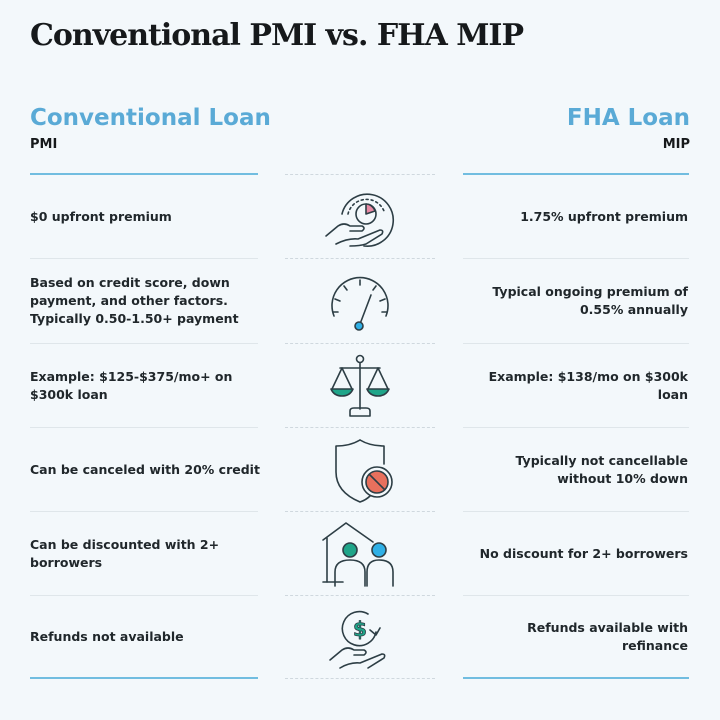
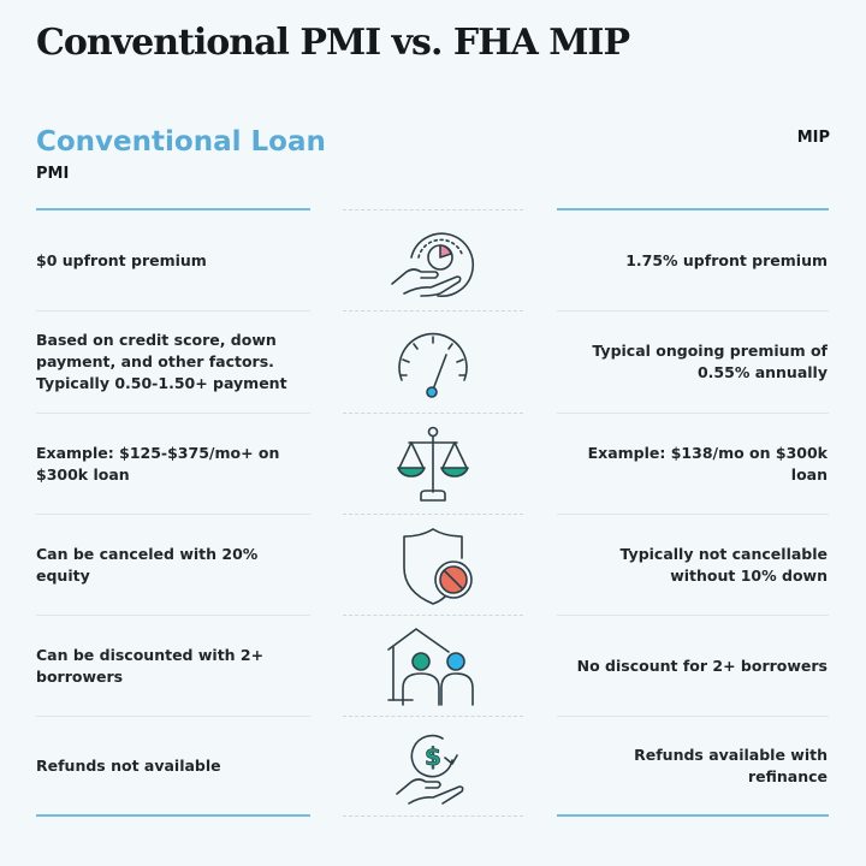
  Conventional PMI vs. FHA MIP
  Conventional Loan
  PMI
- FHA Loan
  MIP
  $0 upfront premium
  1.75% upfront premium
  Based on credit score, down payment, and other factors. Typically 0.50-1.50+ payment
  Typical ongoing premium of 0.55% annually
  Example: $125-$375/mo+ on $300k loan
  Example: $138/mo on $300k loan
- Can be canceled with 20% credit
+ Can be canceled with 20% equity
  Typically not cancellable without 10% down
  Can be discounted with 2+ borrowers
  No discount for 2+ borrowers
  Refunds not available
  $
  Refunds available with refinance
